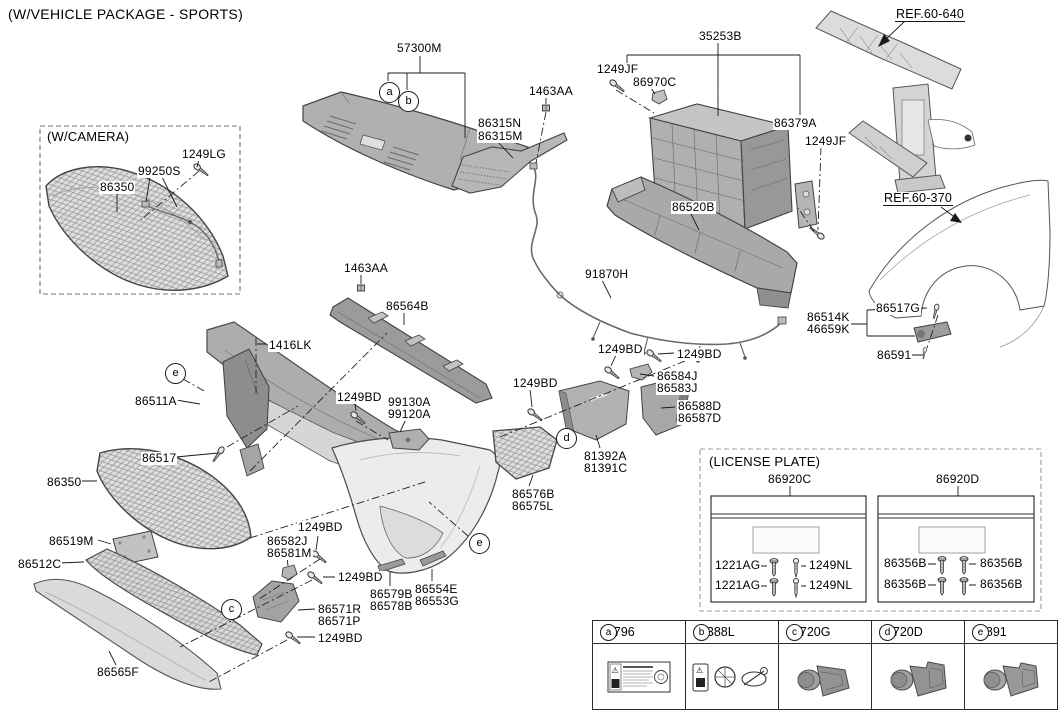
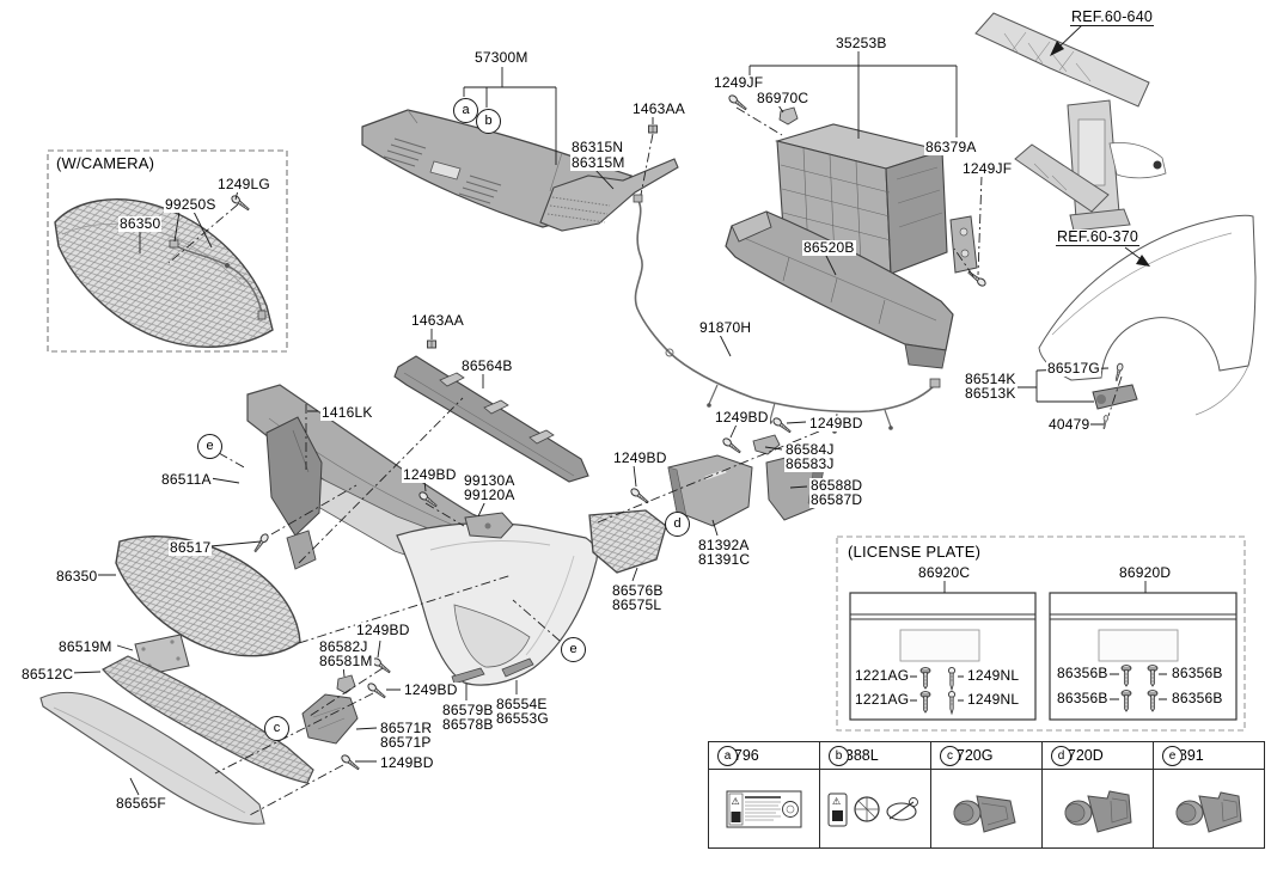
- (W/VEHICLE PACKAGE - SPORTS)
  (W/CAMERA)
  1249LG
  99250S
  86350
  57300M
  86315N
  86315M
  1463AA
  35253B
  1249JF
  86970C
  86379A
  1249JF
  REF.60-640
  REF.60-370
  86520B
  91870H
  1463AA
  86564B
  1249BD
  99130A
  99120A
  1416LK
  86511A
  86517
  86350
  86519M
  86512C
  86565F
  1249BD
  86582J
  86581M
  1249BD
  86571R
  86571P
  1249BD
  86579B
  86578B
  86554E
  86553G
  1249BD
  1249BD
  1249BD
  86584J
  86583J
  86588D
  86587D
  81392A
  81391C
  86576B
  86575L
  86514K
- 46659K
+ 86513K
  86517G
- 86591
+ 40479
  (LICENSE PLATE)
  86920C
  86920D
  1221AG
  1249NL
  1221AG
  1249NL
  86356B
  86356B
  86356B
  86356B
  a
  b
  e
  c
  d
  e
  a
  ⚠
  b
  ⚠
  c
  d
  e
